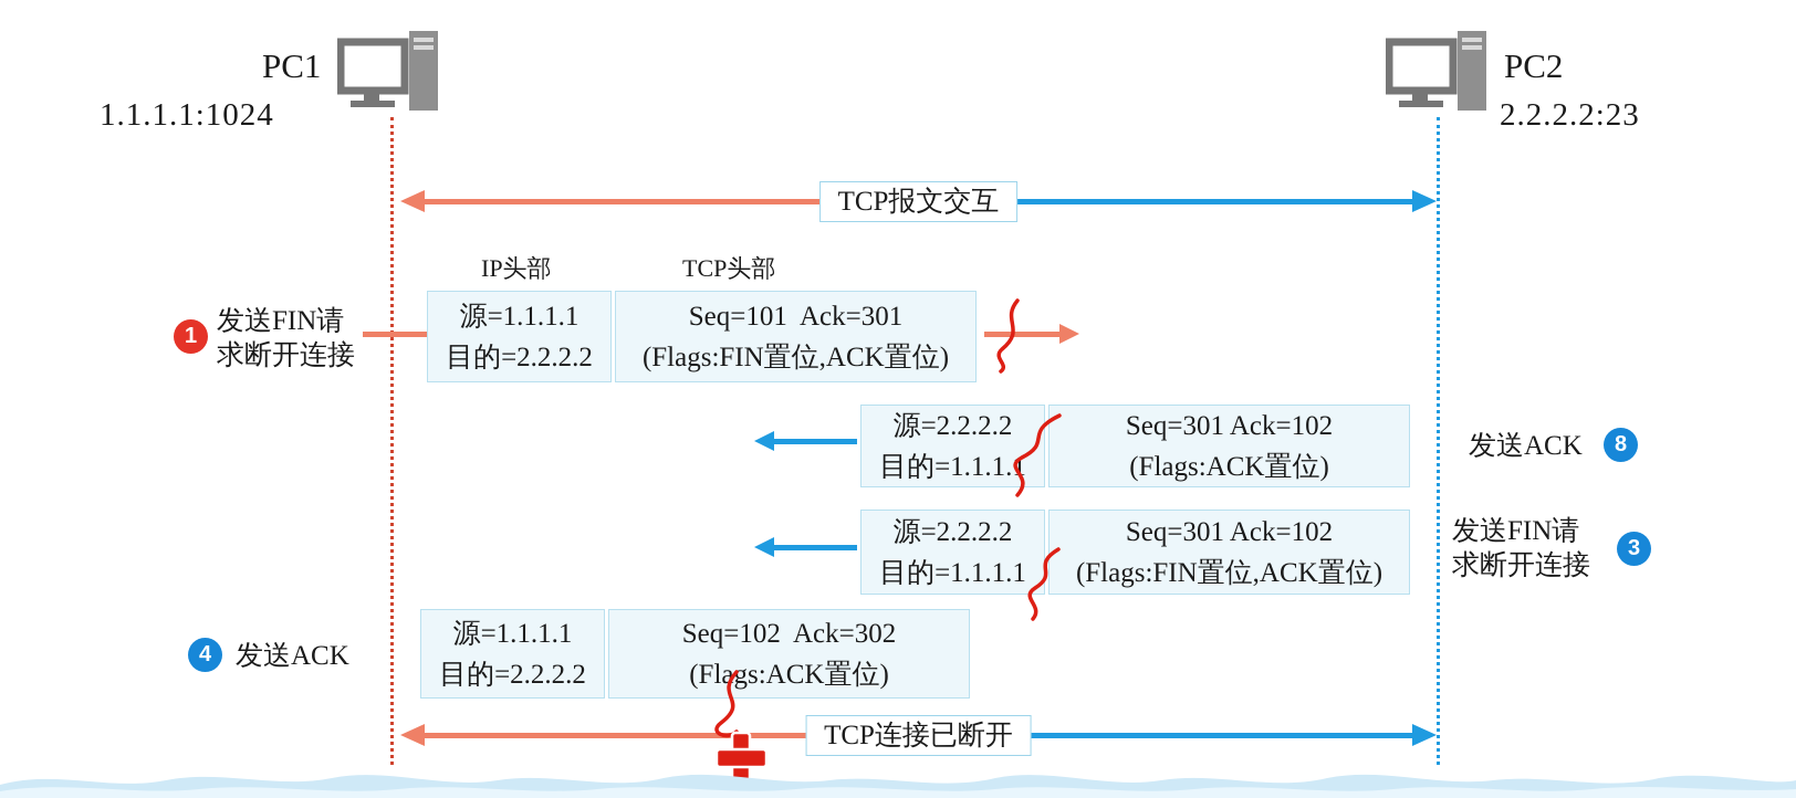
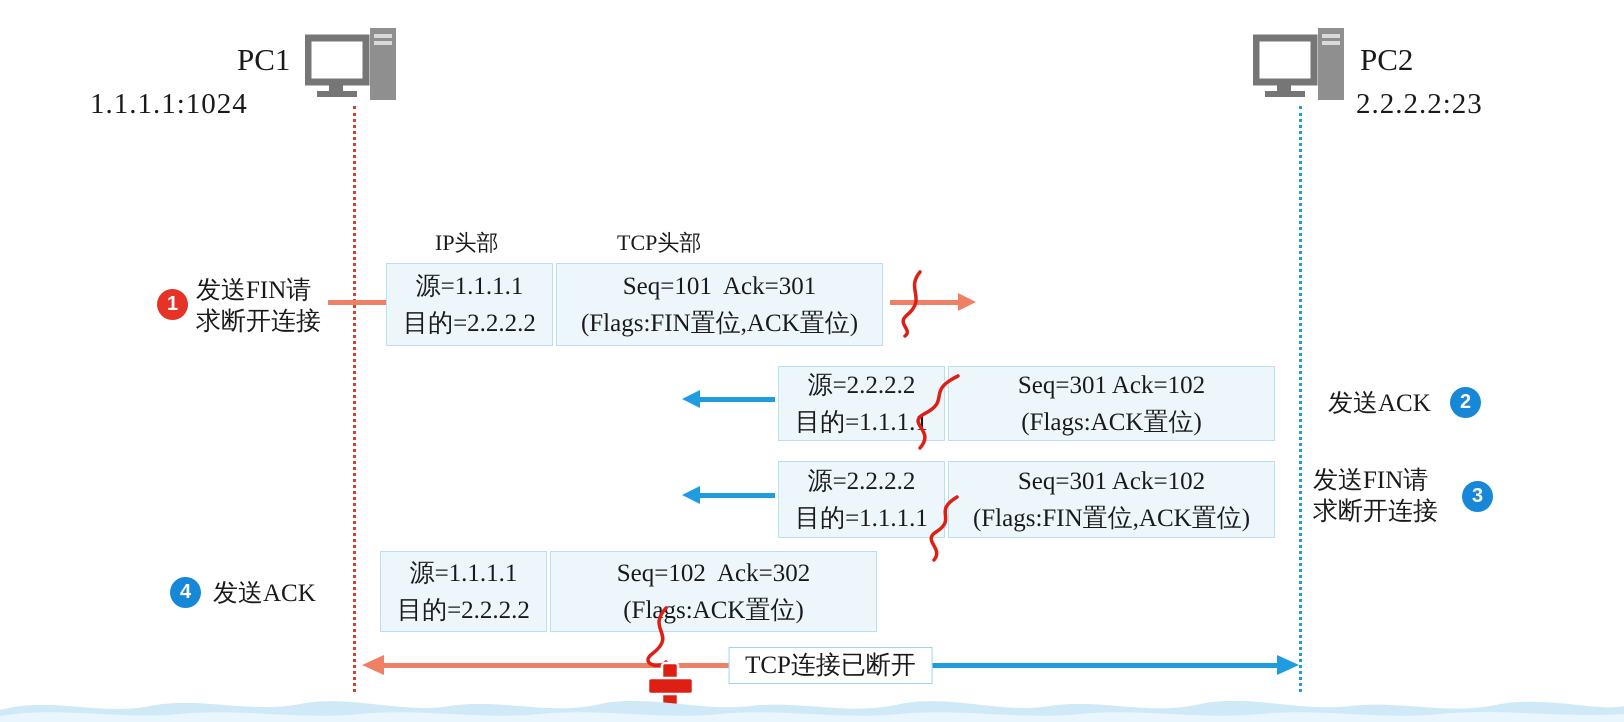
  PC1
  1.1.1.1:1024
  PC2
  2.2.2.2:23
- TCP报文交互
  IP头部
  TCP头部
  1
  发送FIN请
  求断开连接
  源=1.1.1.1
  目的=2.2.2.2
  Seq=101 Ack=301
  (Flags:FIN置位,ACK置位)
  源=2.2.2.2
  目的=1.1.1.1
  Seq=301 Ack=102
  (Flags:ACK置位)
  发送ACK
- 8
+ 2
  源=2.2.2.2
  目的=1.1.1.1
  Seq=301 Ack=102
  (Flags:FIN置位,ACK置位)
  发送FIN请
  求断开连接
  3
  4
  发送ACK
  源=1.1.1.1
  目的=2.2.2.2
  Seq=102 Ack=302
  (Flags:ACK置位)
  TCP连接已断开
